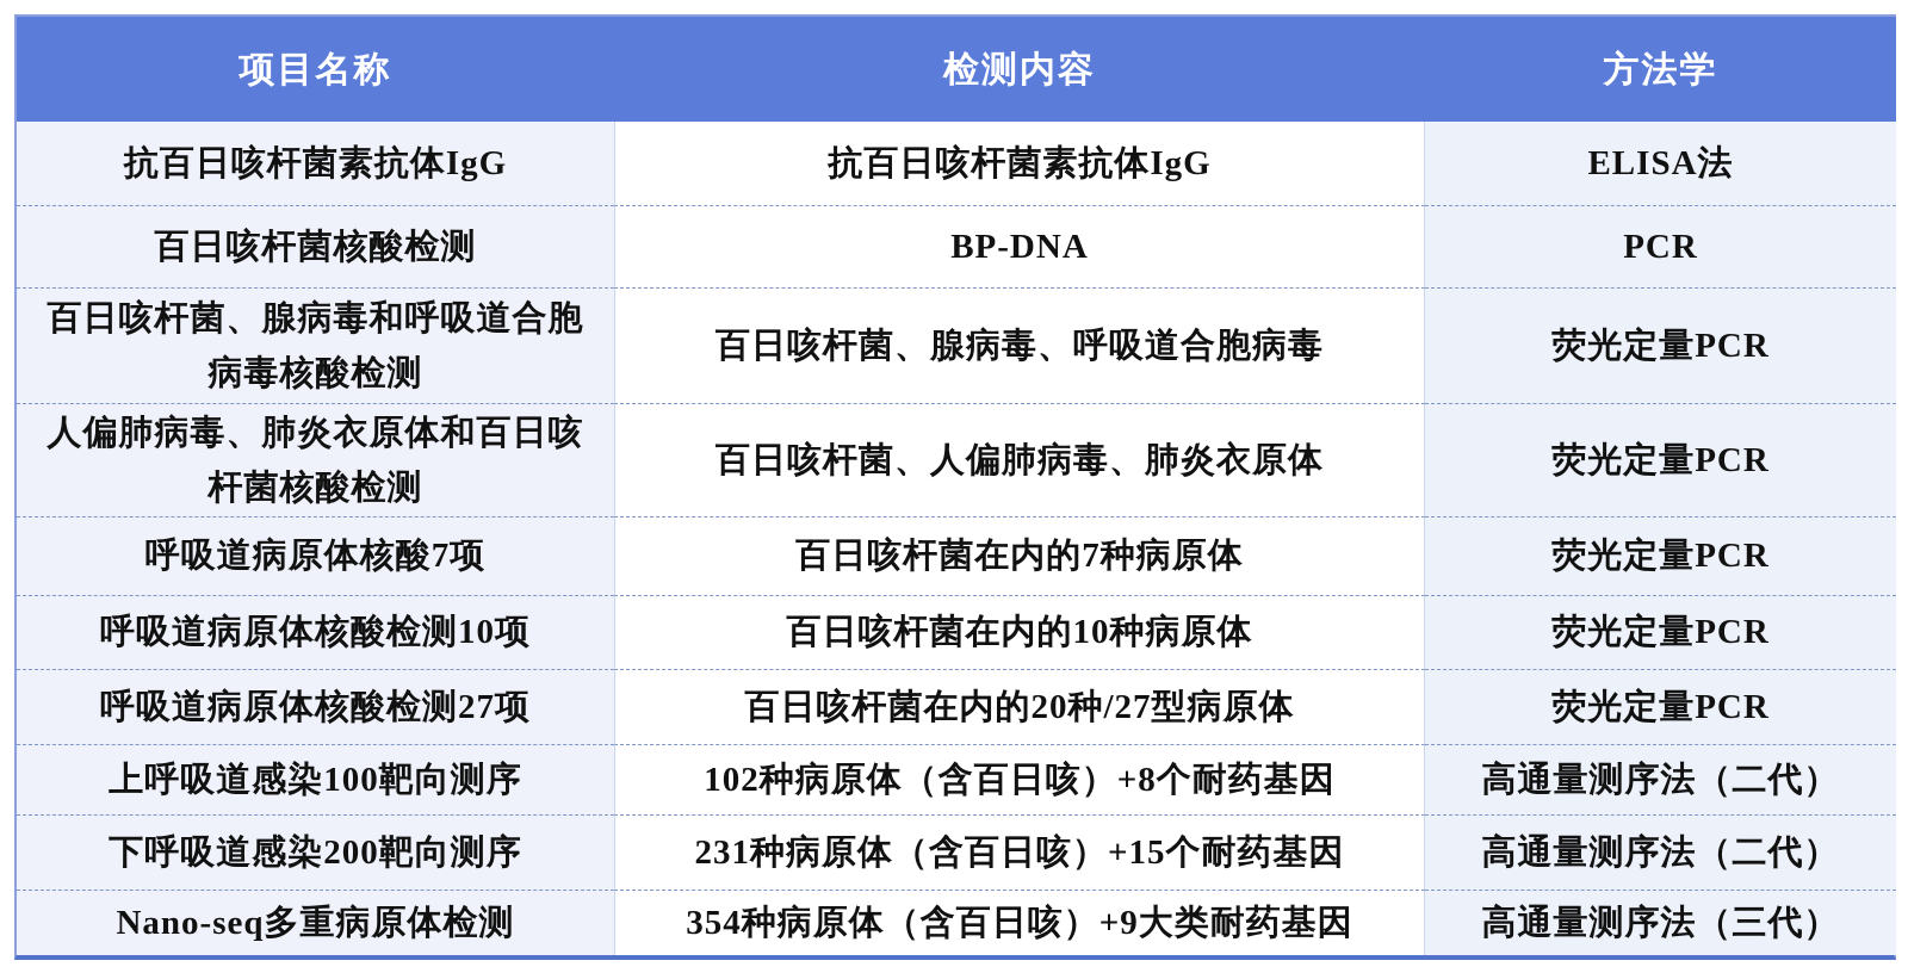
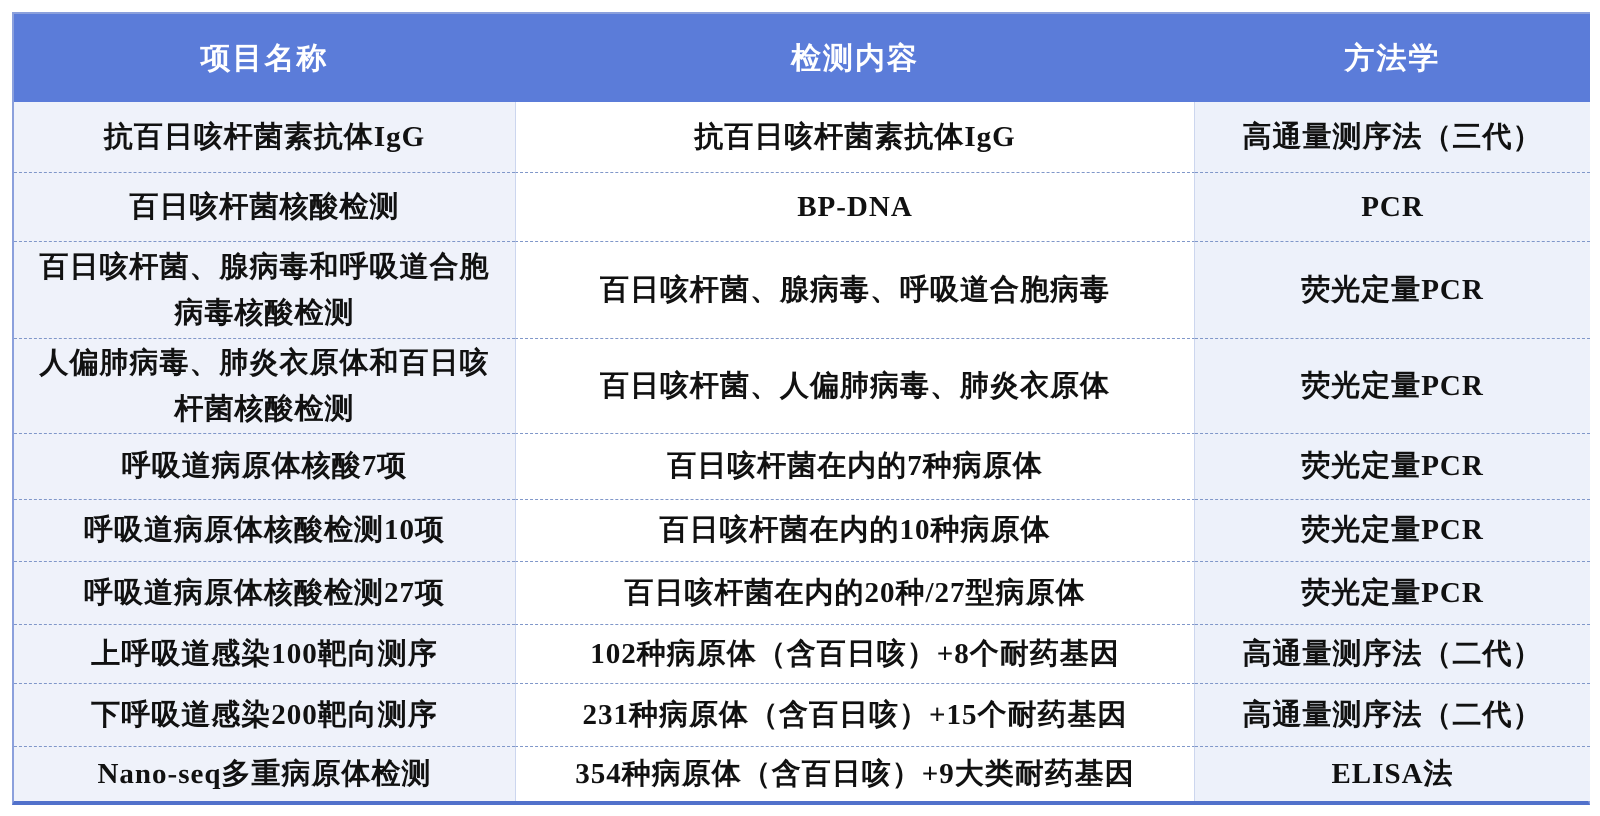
  项目名称
  检测内容
  方法学
  抗百日咳杆菌素抗体IgG
  抗百日咳杆菌素抗体IgG
- ELISA法
+ 高通量测序法（三代）
  百日咳杆菌核酸检测
  BP-DNA
  PCR
  百日咳杆菌、腺病毒和呼吸道合胞病毒核酸检测
  百日咳杆菌、腺病毒、呼吸道合胞病毒
  荧光定量PCR
  人偏肺病毒、肺炎衣原体和百日咳杆菌核酸检测
  百日咳杆菌、人偏肺病毒、肺炎衣原体
  荧光定量PCR
  呼吸道病原体核酸7项
  百日咳杆菌在内的7种病原体
  荧光定量PCR
  呼吸道病原体核酸检测10项
  百日咳杆菌在内的10种病原体
  荧光定量PCR
  呼吸道病原体核酸检测27项
  百日咳杆菌在内的20种/27型病原体
  荧光定量PCR
  上呼吸道感染100靶向测序
  102种病原体（含百日咳）+8个耐药基因
  高通量测序法（二代）
  下呼吸道感染200靶向测序
  231种病原体（含百日咳）+15个耐药基因
  高通量测序法（二代）
  Nano-seq多重病原体检测
  354种病原体（含百日咳）+9大类耐药基因
- 高通量测序法（三代）
+ ELISA法
